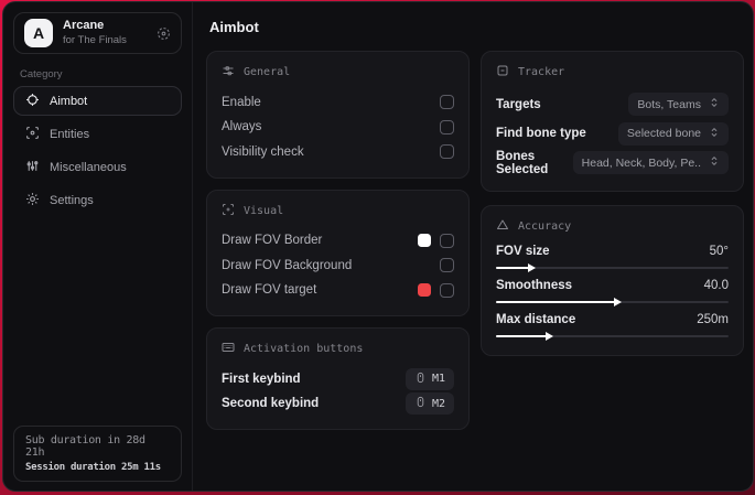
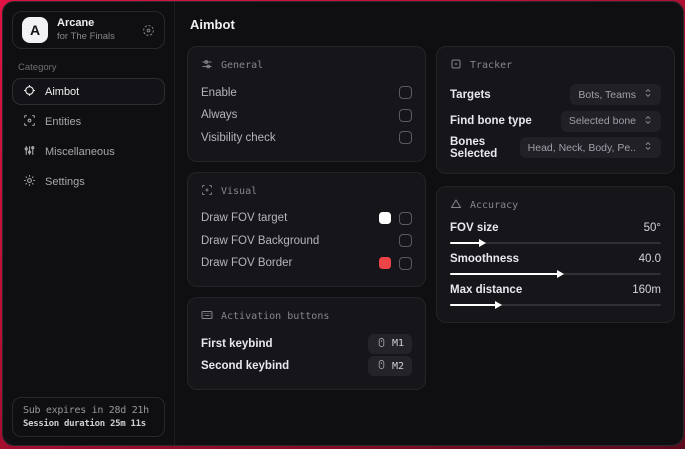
  A
  Arcane
  for The Finals
  Category
  Aimbot
  Entities
  Miscellaneous
  Settings
- Sub duration in 28d 21h
+ Sub expires in 28d 21h
  Session duration 25m 11s
  Aimbot
  General
  Enable
  Always
  Visibility check
  Visual
- Draw FOV Border
+ Draw FOV target
  Draw FOV Background
- Draw FOV target
+ Draw FOV Border
  Activation buttons
  First keybind
  M1
  Second keybind
  M2
  Tracker
  Targets
  Bots, Teams
  Find bone type
  Selected bone
  Bones Selected
  Head, Neck, Body, Pe..
  Accuracy
  FOV size
  50°
  Smoothness
  40.0
  Max distance
- 250m
+ 160m
